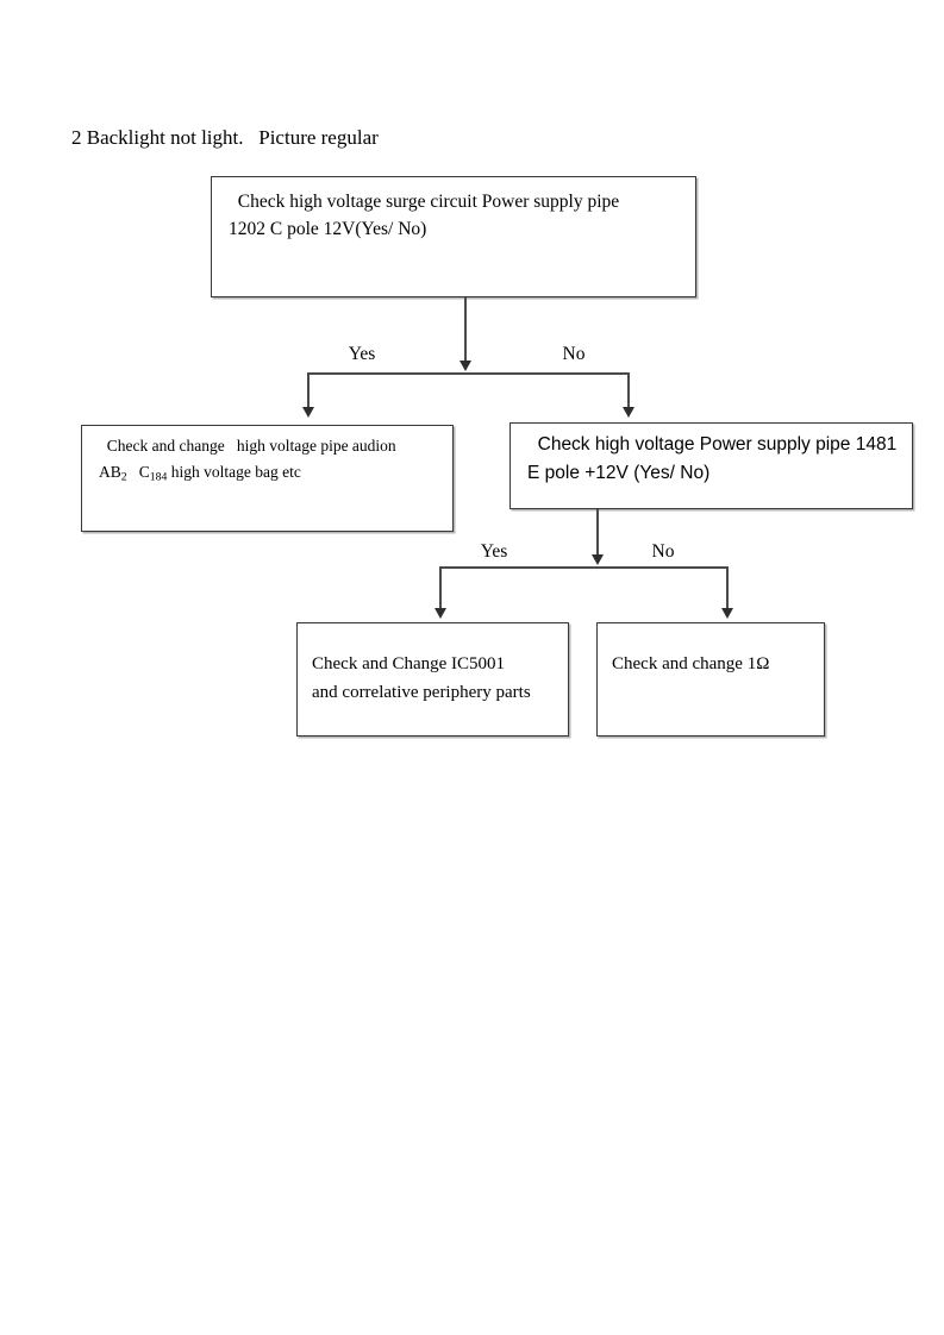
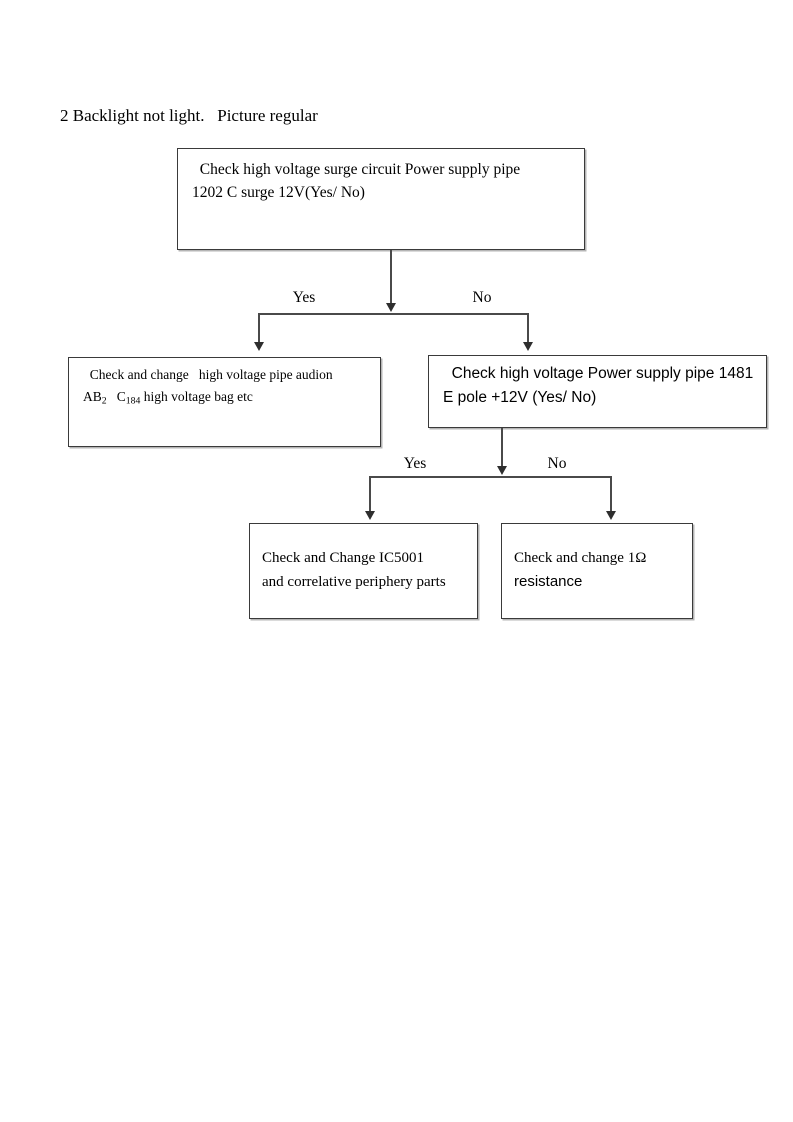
  2 Backlight not light. Picture regular
- Check high voltage surge circuit Power supply pipe 1202 C pole 12V(Yes/ No)
+ Check high voltage surge circuit Power supply pipe 1202 C surge 12V(Yes/ No)
  Yes
  No
  Check and change high voltage pipe audion AB2 C184 high voltage bag etc
  Check high voltage Power supply pipe 1481 E pole +12V (Yes/ No)
  Yes
  No
  Check and Change IC5001 and correlative periphery parts
  Check and change 1Ω
+ resistance
